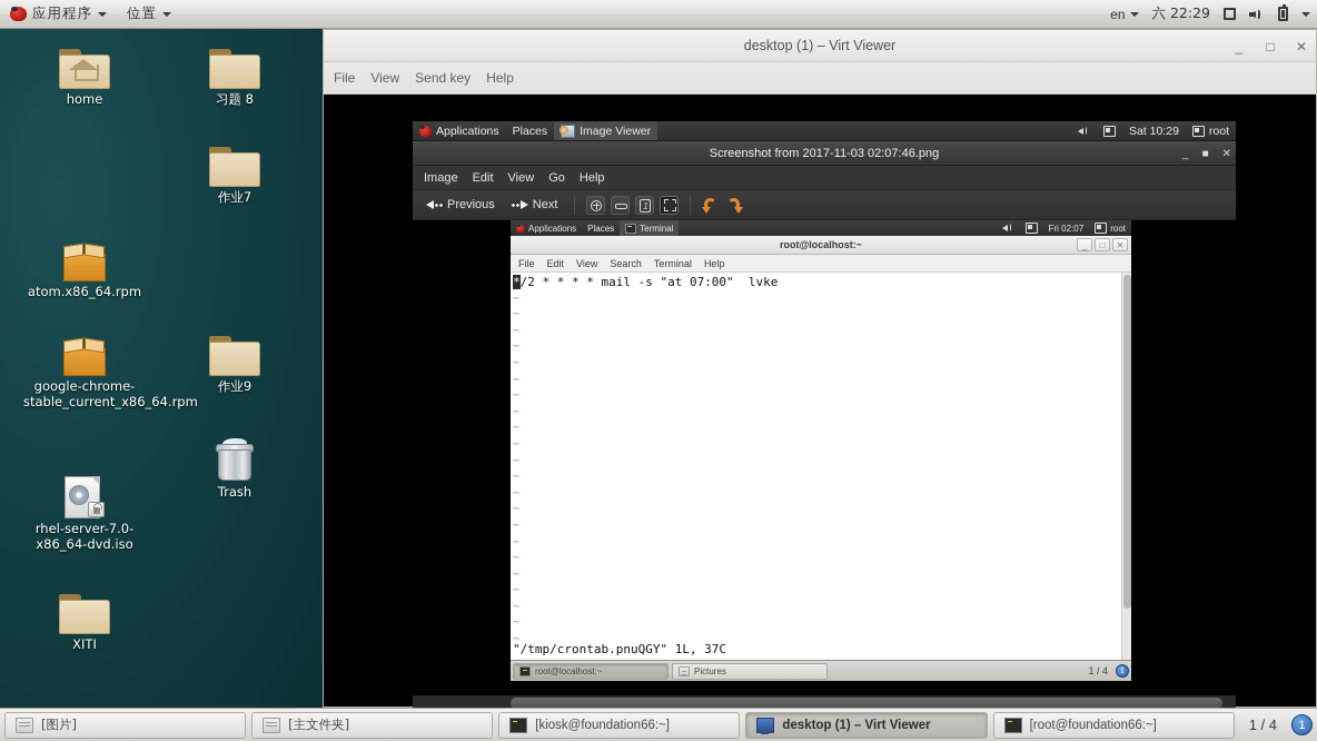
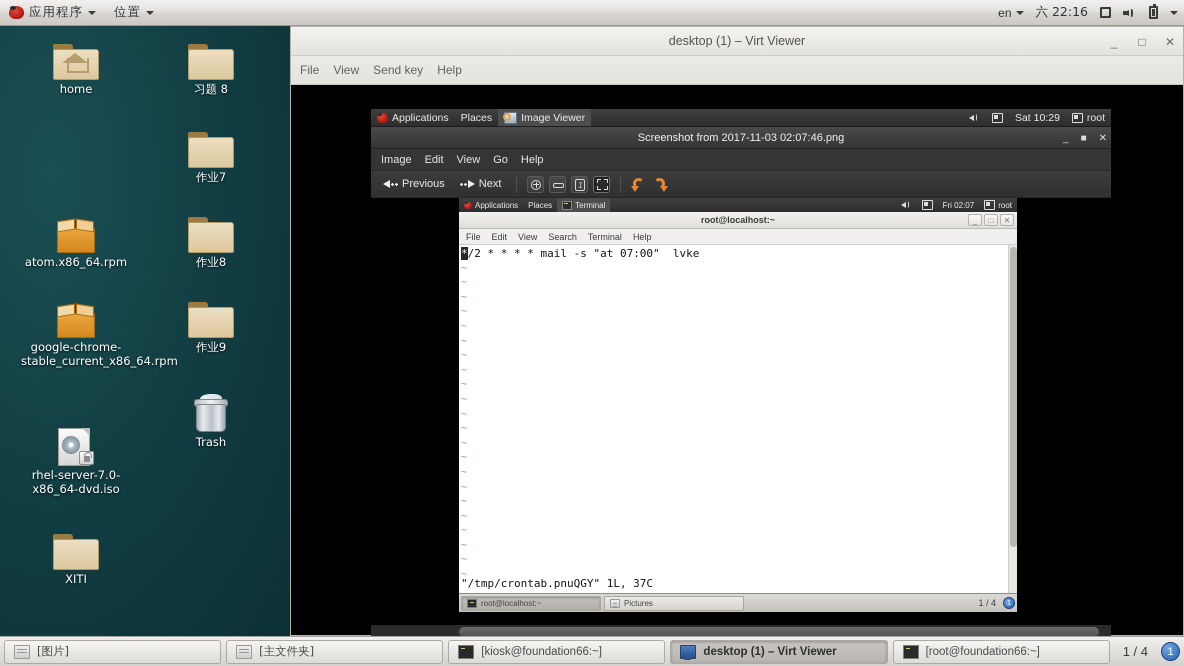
  应用程序
  位置
  en
- 六 22:29
+ 六 22:16
  home
  习题 8
  作业7
  atom.x86_64.rpm
+ 作业8
  google-chrome-stable_current_x86_64.rpm
  作业9
  rhel-server-7.0-x86_64-dvd.iso
  Trash
  XITI
  desktop (1) – Virt Viewer
  _
  □
  ✕
  File
  View
  Send key
  Help
  Applications
  Places
  Image Viewer
  Sat 10:29
  root
  Screenshot from 2017-11-03 02:07:46.png
  _
  ■
  ✕
  Image
  Edit
  View
  Go
  Help
  Previous
  Next
  1
  Applications
  Places
  Terminal
  Fri 02:07
  root
  root@localhost:~
  _
  □
  ✕
  File
  Edit
  View
  Search
  Terminal
  Help
  */2 * * * * mail -s "at 07:00" lvke
  ~
  ~
  ~
  ~
  ~
  ~
  ~
  ~
  ~
  ~
  ~
  ~
  ~
  ~
  ~
  ~
  ~
  ~
  ~
  ~
  ~
  ~
  "/tmp/crontab.pnuQGY" 1L, 37C
  root@localhost:~
  Pictures
  1 / 4
  [图片]
  [主文件夹]
  [kiosk@foundation66:~]
  desktop (1) – Virt Viewer
  [root@foundation66:~]
  1 / 4
  1
